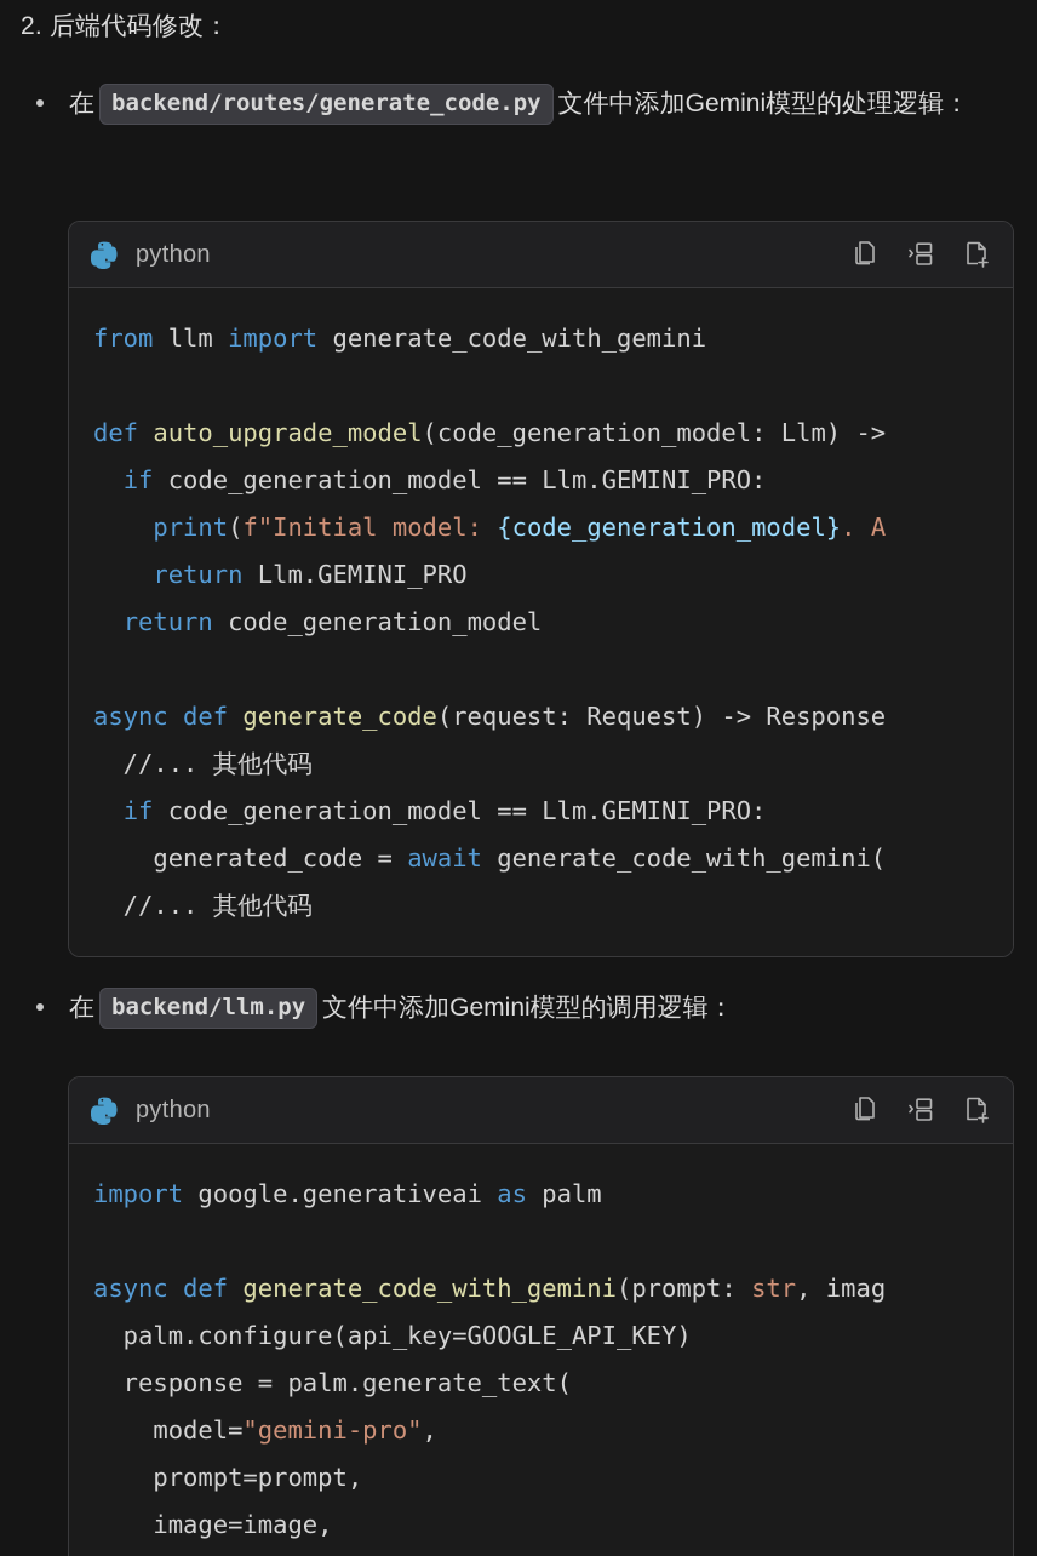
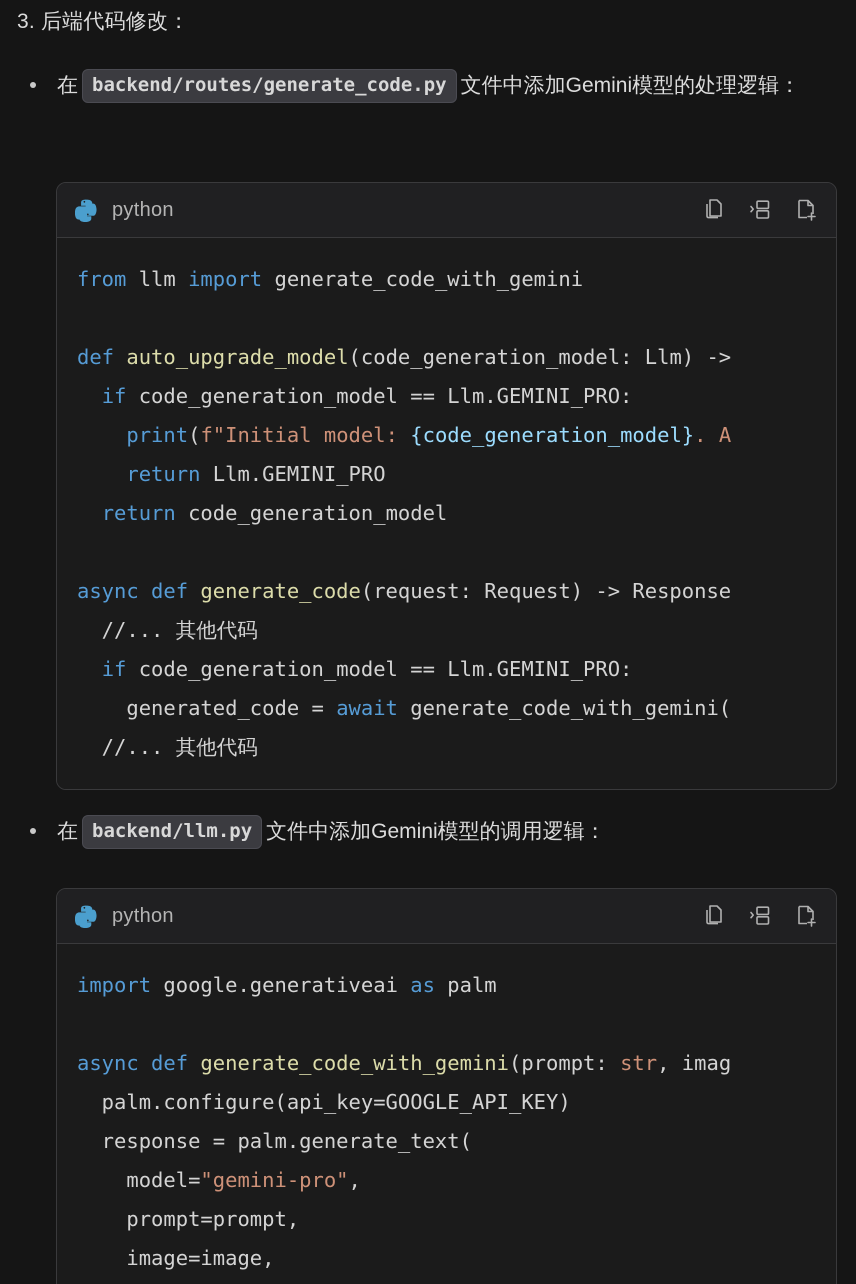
- 2. 后端代码修改：
+ 3. 后端代码修改：
  在 backend/routes/generate_code.py 文件中添加Gemini模型的处理逻辑：
  python
  from llm import generate_code_with_gemini def auto_upgrade_model(code_generation_model: Llm) -> if code_generation_model == Llm.GEMINI_PRO: print(f"Initial model: {code_generation_model}. A return Llm.GEMINI_PRO return code_generation_model async def generate_code(request: Request) -> Response //... 其他代码 if code_generation_model == Llm.GEMINI_PRO: generated_code = await generate_code_with_gemini( //... 其他代码
  在 backend/llm.py 文件中添加Gemini模型的调用逻辑：
  python
  import google.generativeai as palm async def generate_code_with_gemini(prompt: str, imag palm.configure(api_key=GOOGLE_API_KEY) response = palm.generate_text( model="gemini-pro", prompt=prompt, image=image,
